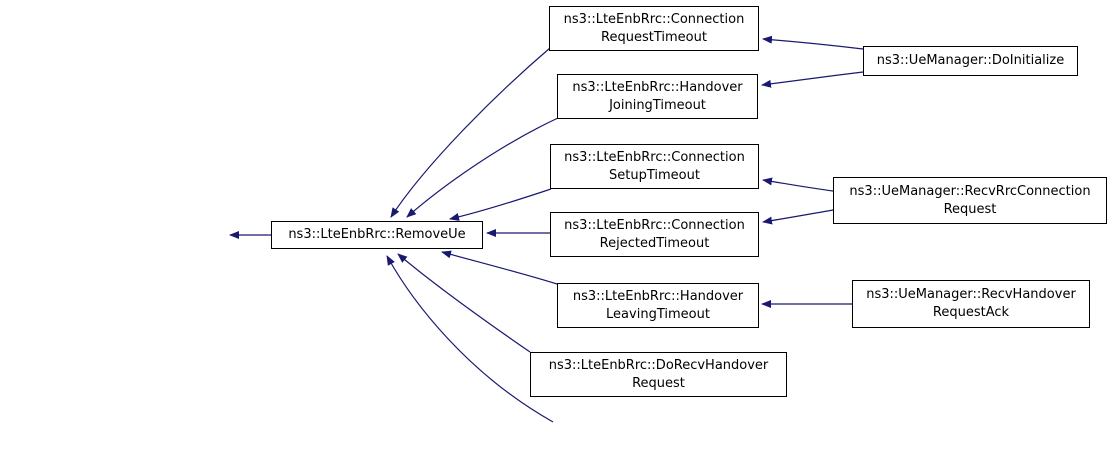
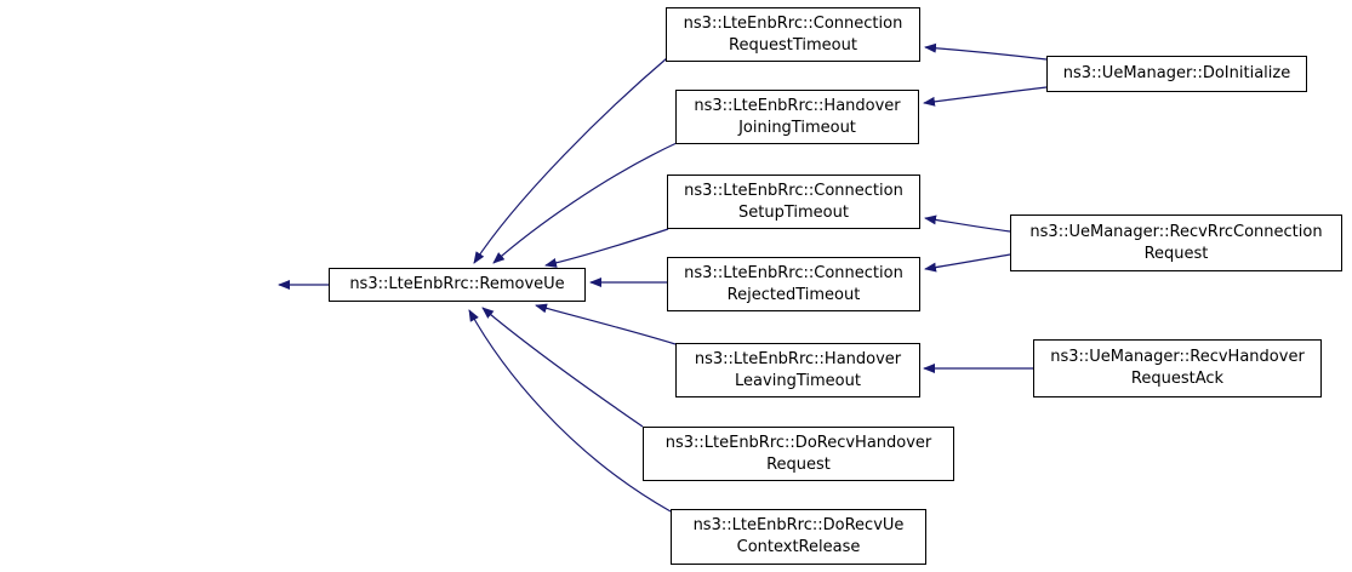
  ns3::LteEnbRrc::RemoveUe
  ns3::LteEnbRrc::Connection
  RequestTimeout
  ns3::LteEnbRrc::Handover
  JoiningTimeout
  ns3::LteEnbRrc::Connection
  SetupTimeout
  ns3::LteEnbRrc::Connection
  RejectedTimeout
  ns3::LteEnbRrc::Handover
  LeavingTimeout
  ns3::LteEnbRrc::DoRecvHandover
  Request
+ ns3::LteEnbRrc::DoRecvUe
+ ContextRelease
  ns3::UeManager::DoInitialize
  ns3::UeManager::RecvRrcConnection
  Request
  ns3::UeManager::RecvHandover
  RequestAck
